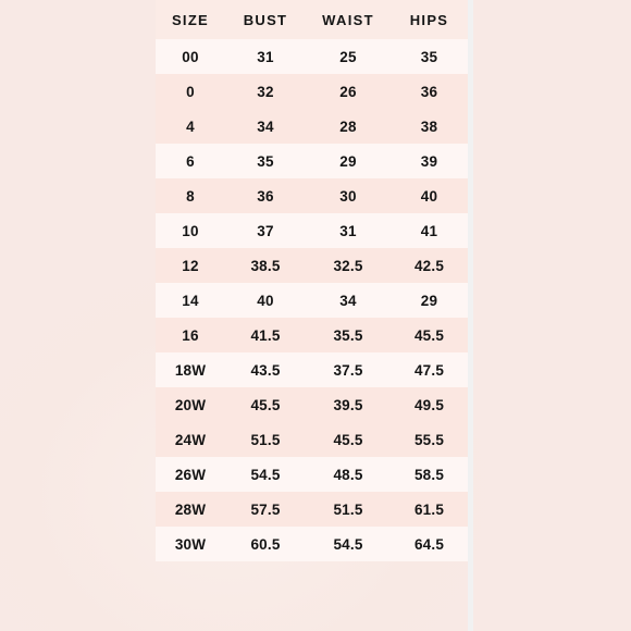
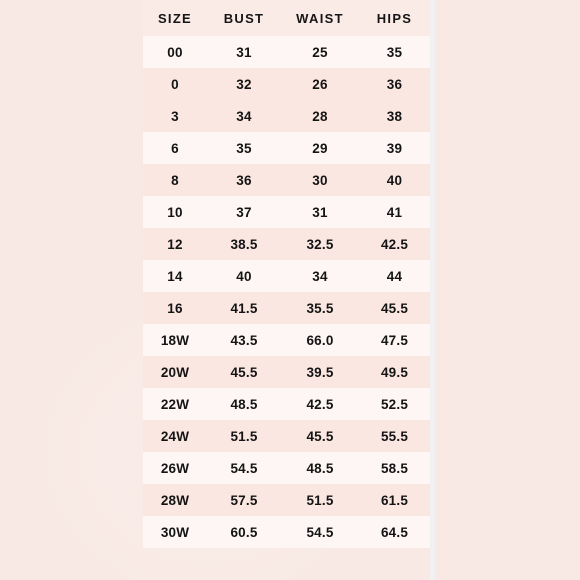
  SIZE	BUST	WAIST	HIPS
  00	31	25	35
  0	32	26	36
- 4	34	28	38
+ 3	34	28	38
  6	35	29	39
  8	36	30	40
  10	37	31	41
  12	38.5	32.5	42.5
- 14	40	34	29
+ 14	40	34	44
  16	41.5	35.5	45.5
- 18W	43.5	37.5	47.5
+ 18W	43.5	66.0	47.5
  20W	45.5	39.5	49.5
+ 22W	48.5	42.5	52.5
  24W	51.5	45.5	55.5
  26W	54.5	48.5	58.5
  28W	57.5	51.5	61.5
  30W	60.5	54.5	64.5
